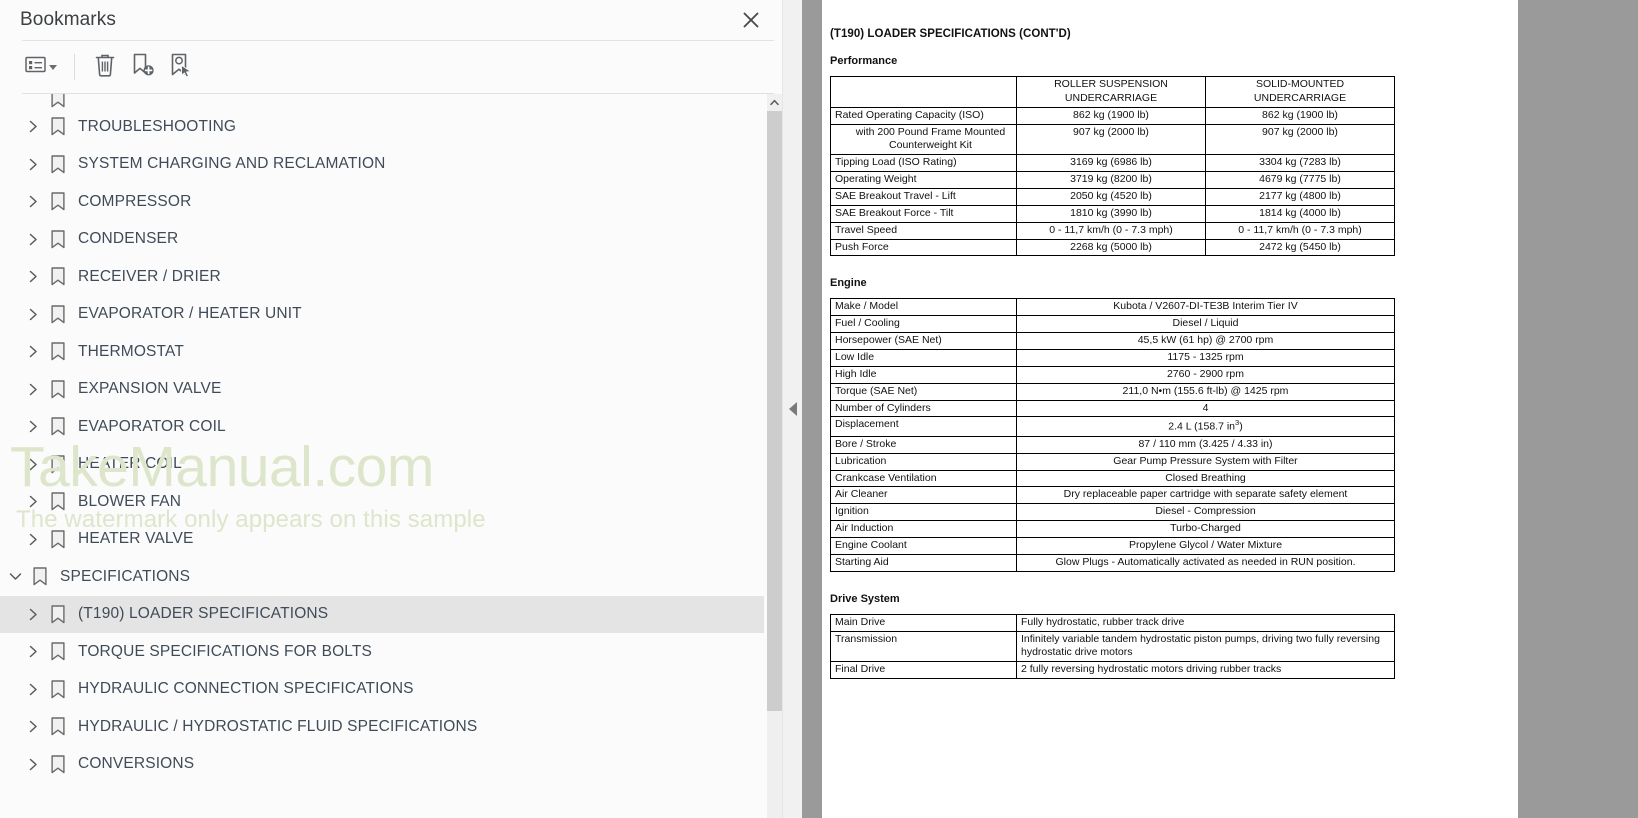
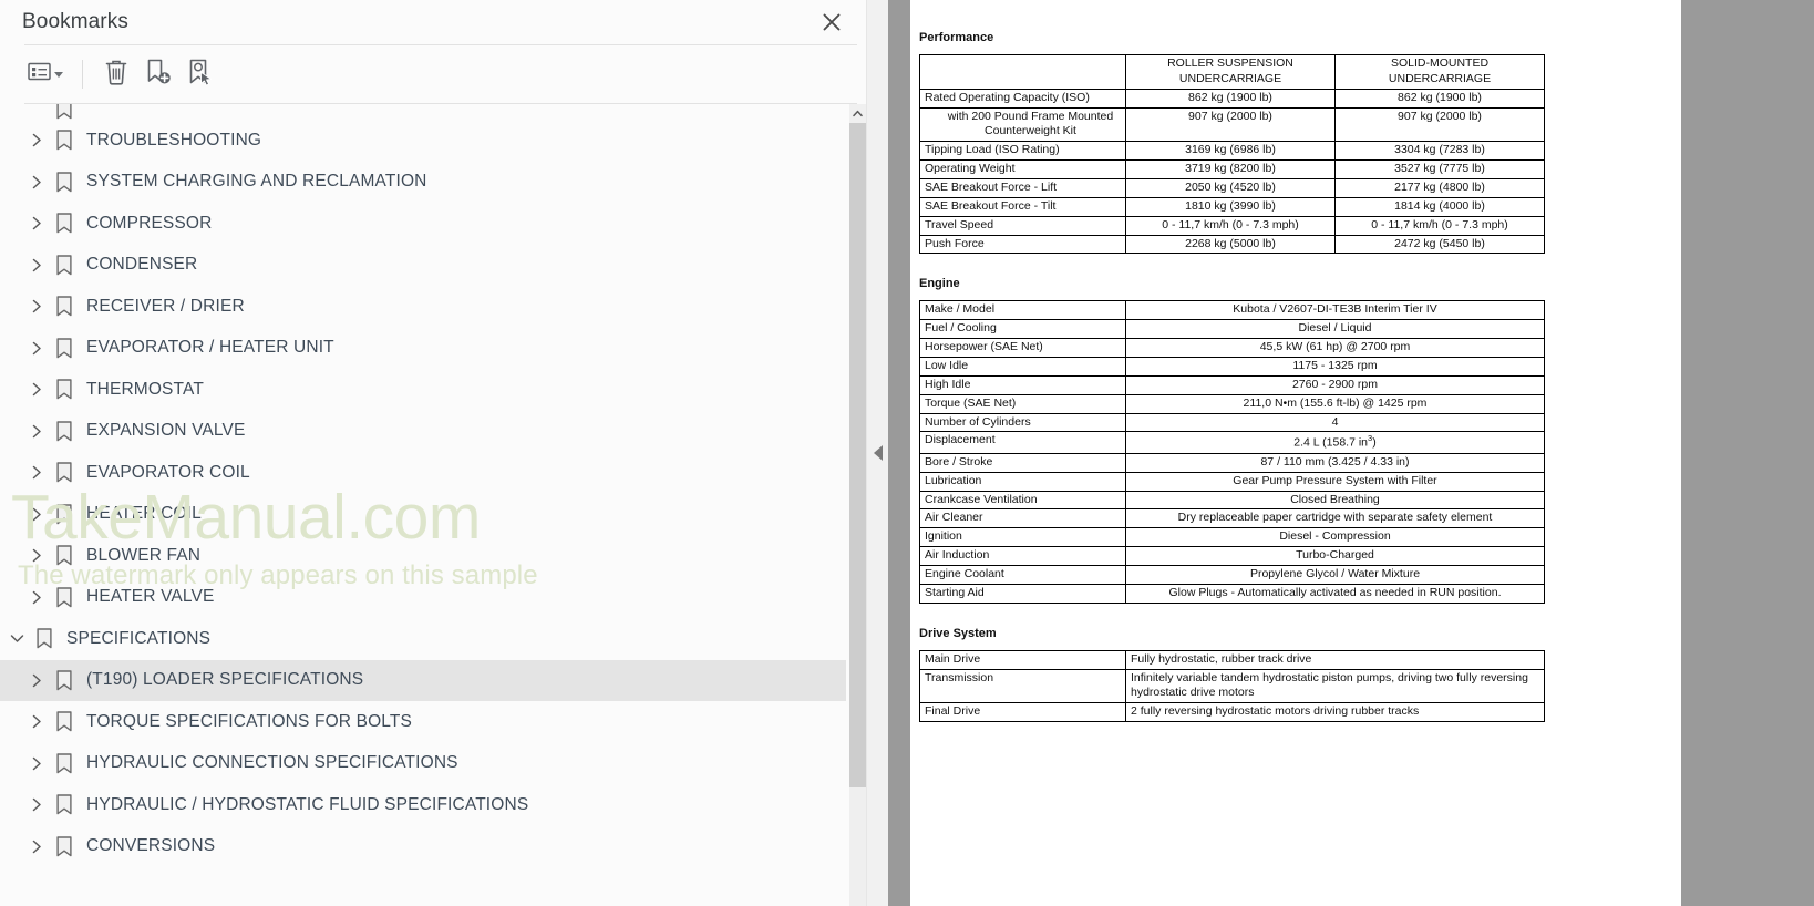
  Bookmarks
  TROUBLESHOOTING
  SYSTEM CHARGING AND RECLAMATION
  COMPRESSOR
  CONDENSER
  RECEIVER / DRIER
  EVAPORATOR / HEATER UNIT
  THERMOSTAT
  EXPANSION VALVE
  EVAPORATOR COIL
  HEATER COIL
  BLOWER FAN
  HEATER VALVE
  SPECIFICATIONS
  (T190) LOADER SPECIFICATIONS
  TORQUE SPECIFICATIONS FOR BOLTS
  HYDRAULIC CONNECTION SPECIFICATIONS
  HYDRAULIC / HYDROSTATIC FLUID SPECIFICATIONS
  CONVERSIONS
  TakeManual.com
  The watermark only appears on this sample
- (T190) LOADER SPECIFICATIONS (CONT'D)
  Performance
  	ROLLER SUSPENSION UNDERCARRIAGE	SOLID-MOUNTED UNDERCARRIAGE
  Rated Operating Capacity (ISO)	862 kg (1900 lb)	862 kg (1900 lb)
  with 200 Pound Frame Mounted Counterweight Kit	907 kg (2000 lb)	907 kg (2000 lb)
  Tipping Load (ISO Rating)	3169 kg (6986 lb)	3304 kg (7283 lb)
- Operating Weight	3719 kg (8200 lb)	4679 kg (7775 lb)
+ Operating Weight	3719 kg (8200 lb)	3527 kg (7775 lb)
- SAE Breakout Travel - Lift	2050 kg (4520 lb)	2177 kg (4800 lb)
+ SAE Breakout Force - Lift	2050 kg (4520 lb)	2177 kg (4800 lb)
  SAE Breakout Force - Tilt	1810 kg (3990 lb)	1814 kg (4000 lb)
  Travel Speed	0 - 11,7 km/h (0 - 7.3 mph)	0 - 11,7 km/h (0 - 7.3 mph)
  Push Force	2268 kg (5000 lb)	2472 kg (5450 lb)
  Engine
  Make / Model	Kubota / V2607-DI-TE3B Interim Tier IV
  Fuel / Cooling	Diesel / Liquid
  Horsepower (SAE Net)	45,5 kW (61 hp) @ 2700 rpm
  Low Idle	1175 - 1325 rpm
  High Idle	2760 - 2900 rpm
  Torque (SAE Net)	211,0 N•m (155.6 ft-lb) @ 1425 rpm
  Number of Cylinders	4
  Displacement	2.4 L (158.7 in3)
  Bore / Stroke	87 / 110 mm (3.425 / 4.33 in)
  Lubrication	Gear Pump Pressure System with Filter
  Crankcase Ventilation	Closed Breathing
  Air Cleaner	Dry replaceable paper cartridge with separate safety element
  Ignition	Diesel - Compression
  Air Induction	Turbo-Charged
  Engine Coolant	Propylene Glycol / Water Mixture
  Starting Aid	Glow Plugs - Automatically activated as needed in RUN position.
  Drive System
  Main Drive	Fully hydrostatic, rubber track drive
  Transmission	Infinitely variable tandem hydrostatic piston pumps, driving two fully reversing hydrostatic drive motors
  Final Drive	2 fully reversing hydrostatic motors driving rubber tracks
